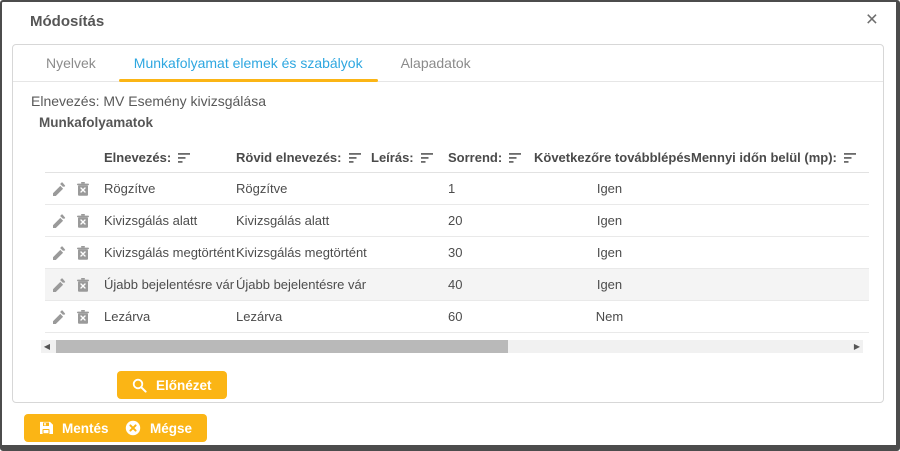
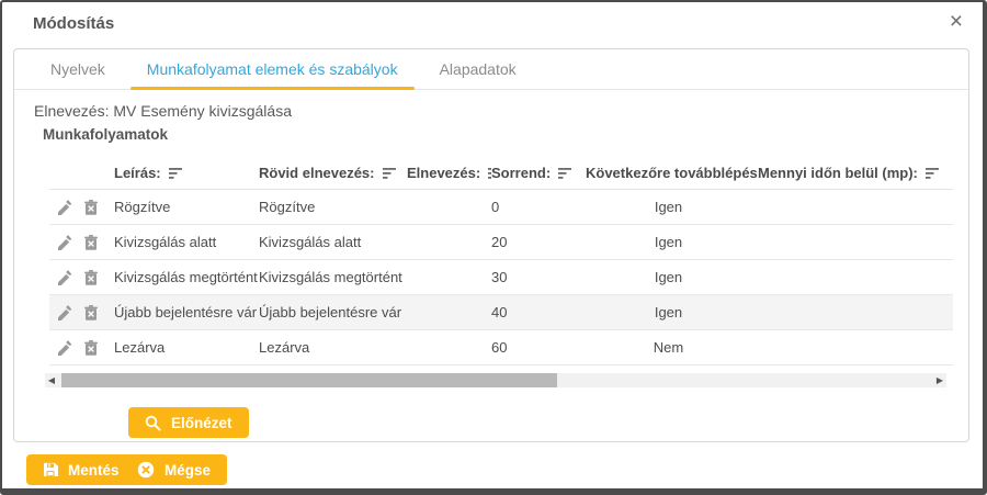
  Módosítás
  ×
  Nyelvek
  Munkafolyamat elemek és szabályok
  Alapadatok
  Elnevezés: MV Esemény kivizsgálása
  Munkafolyamatok
- Elnevezés:
+ Leírás:
  Rövid elnevezés:
- Leírás:
+ Elnevezés:
  Sorrend:
  Következőre továbblépés
  Mennyi időn belül (mp):
  Rögzítve
  Rögzítve
- 1
+ 0
  Igen
  Kivizsgálás alatt
  Kivizsgálás alatt
  20
  Igen
  Kivizsgálás megtörtént
  Kivizsgálás megtörtént
  30
  Igen
  Újabb bejelentésre vár
  Újabb bejelentésre vár
  40
  Igen
  Lezárva
  Lezárva
  60
  Nem
  ◀
  ▶
  Előnézet
  Mentés
  Mégse
